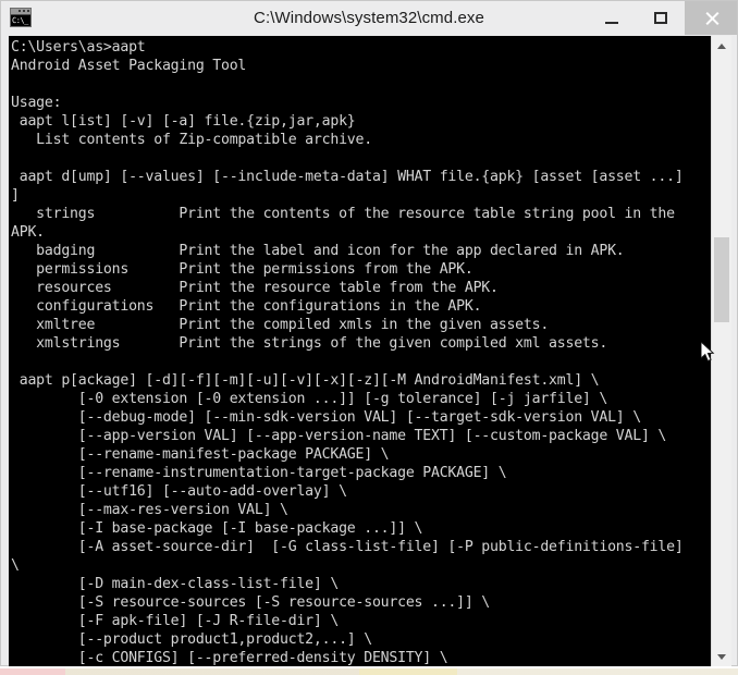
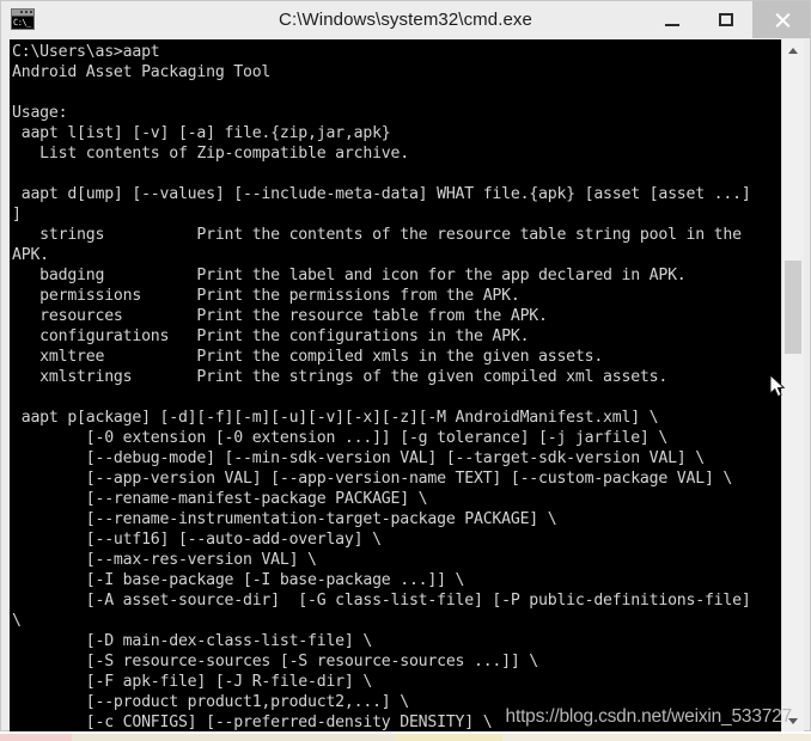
  C:\_
  C:\Windows\system32\cmd.exe
  C:\Users\as>aapt
  Android Asset Packaging Tool
  Usage:
  aapt l[ist] [-v] [-a] file.{zip,jar,apk}
  List contents of Zip-compatible archive.
  aapt d[ump] [--values] [--include-meta-data] WHAT file.{apk} [asset [asset ...]
  ]
  strings Print the contents of the resource table string pool in the
  APK.
  badging Print the label and icon for the app declared in APK.
  permissions Print the permissions from the APK.
  resources Print the resource table from the APK.
  configurations Print the configurations in the APK.
  xmltree Print the compiled xmls in the given assets.
  xmlstrings Print the strings of the given compiled xml assets.
  aapt p[ackage] [-d][-f][-m][-u][-v][-x][-z][-M AndroidManifest.xml] \
  [-0 extension [-0 extension ...]] [-g tolerance] [-j jarfile] \
  [--debug-mode] [--min-sdk-version VAL] [--target-sdk-version VAL] \
  [--app-version VAL] [--app-version-name TEXT] [--custom-package VAL] \
  [--rename-manifest-package PACKAGE] \
  [--rename-instrumentation-target-package PACKAGE] \
  [--utf16] [--auto-add-overlay] \
  [--max-res-version VAL] \
  [-I base-package [-I base-package ...]] \
  [-A asset-source-dir] [-G class-list-file] [-P public-definitions-file]
  \
  [-D main-dex-class-list-file] \
  [-S resource-sources [-S resource-sources ...]] \
  [-F apk-file] [-J R-file-dir] \
  [--product product1,product2,...] \
  [-c CONFIGS] [--preferred-density DENSITY] \
+ https://blog.csdn.net/weixin_533727
